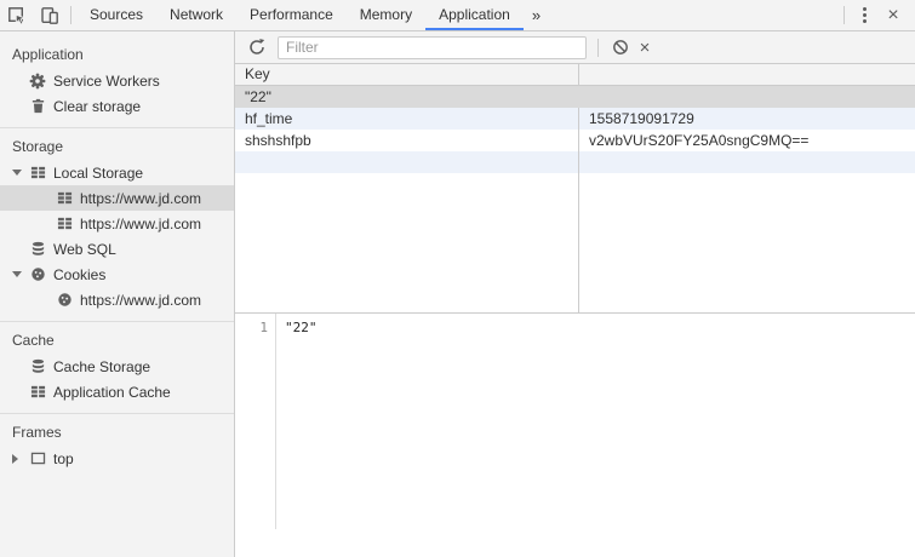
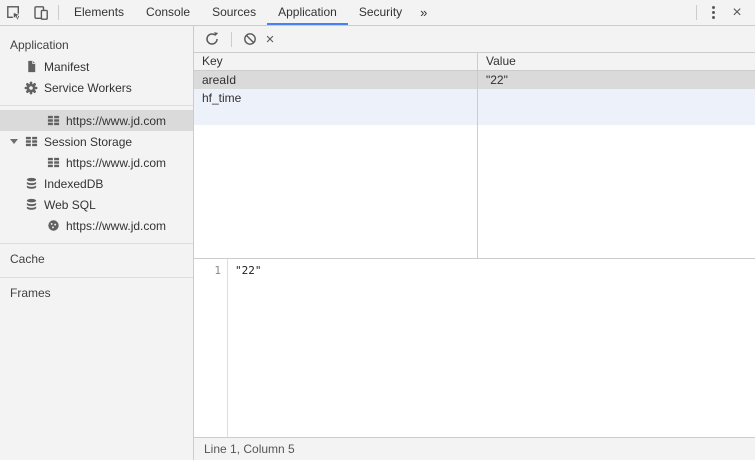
+ Elements
+ Console
  Sources
- Network
- Performance
- Memory
  Application
+ Security
  »
  ×
  Application
+ Manifest
  Service Workers
- Clear storage
- Storage
- Local Storage
  https://www.jd.com
+ Session Storage
  https://www.jd.com
+ IndexedDB
  Web SQL
- Cookies
  https://www.jd.com
  Cache
- Cache Storage
- Application Cache
  Frames
- top
- Filter
  ×
  Key
+ Value
+ areaId
  "22"
  hf_time
- 1558719091729
- shshshfpb
- v2wbVUrS20FY25A0sngC9MQ==
  1
  "22"
+ Line 1, Column 5
